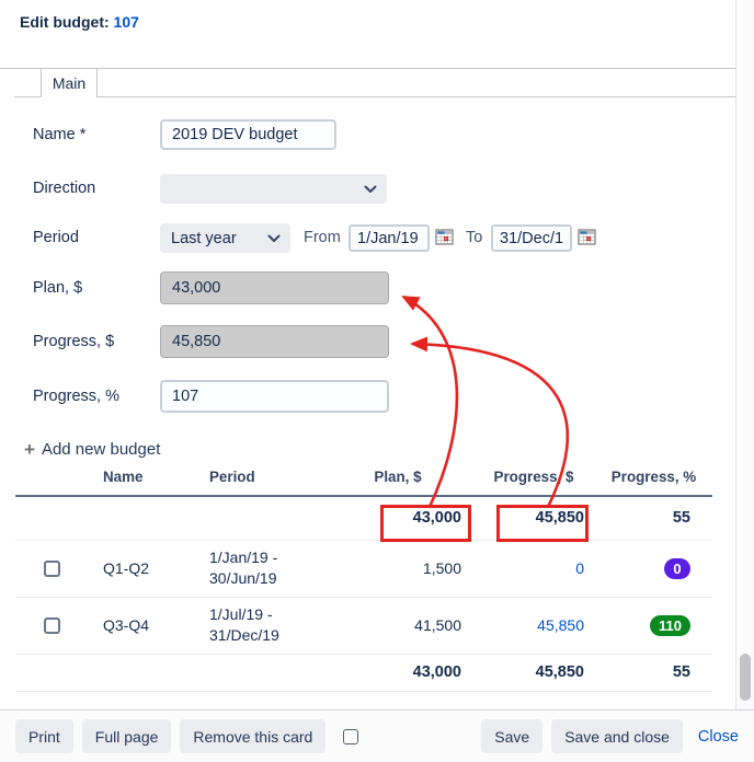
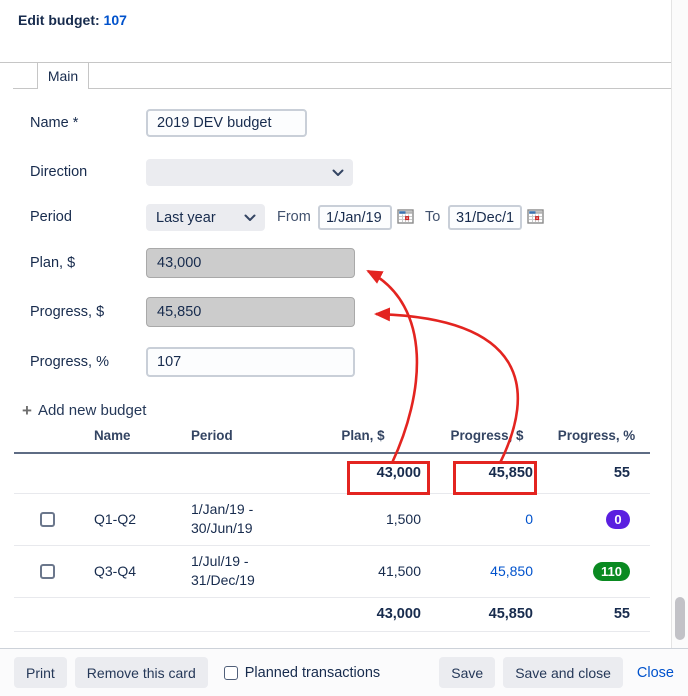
  Edit budget: 107
  Main
  Name *
  2019 DEV budget
  Direction
  Period
  Last year
  From
  1/Jan/19
  To
  31/Dec/1
  Plan, $
  43,000
  Progress, $
  45,850
  Progress, %
  107
  +
  Add new budget
  	Name	Period	Plan, $	Progress $	Progress, %
  			43,000	45,850	55
  	Q1-Q2	1/Jan/19 - 30/Jun/19	1,500	0	0
  	Q3-Q4	1/Jul/19 - 31/Dec/19	41,500	45,850	110
  			43,000	45,850	55
  Print
- Full page
  Remove this card
+ Planned transactions
  Save
  Save and close
  Close
